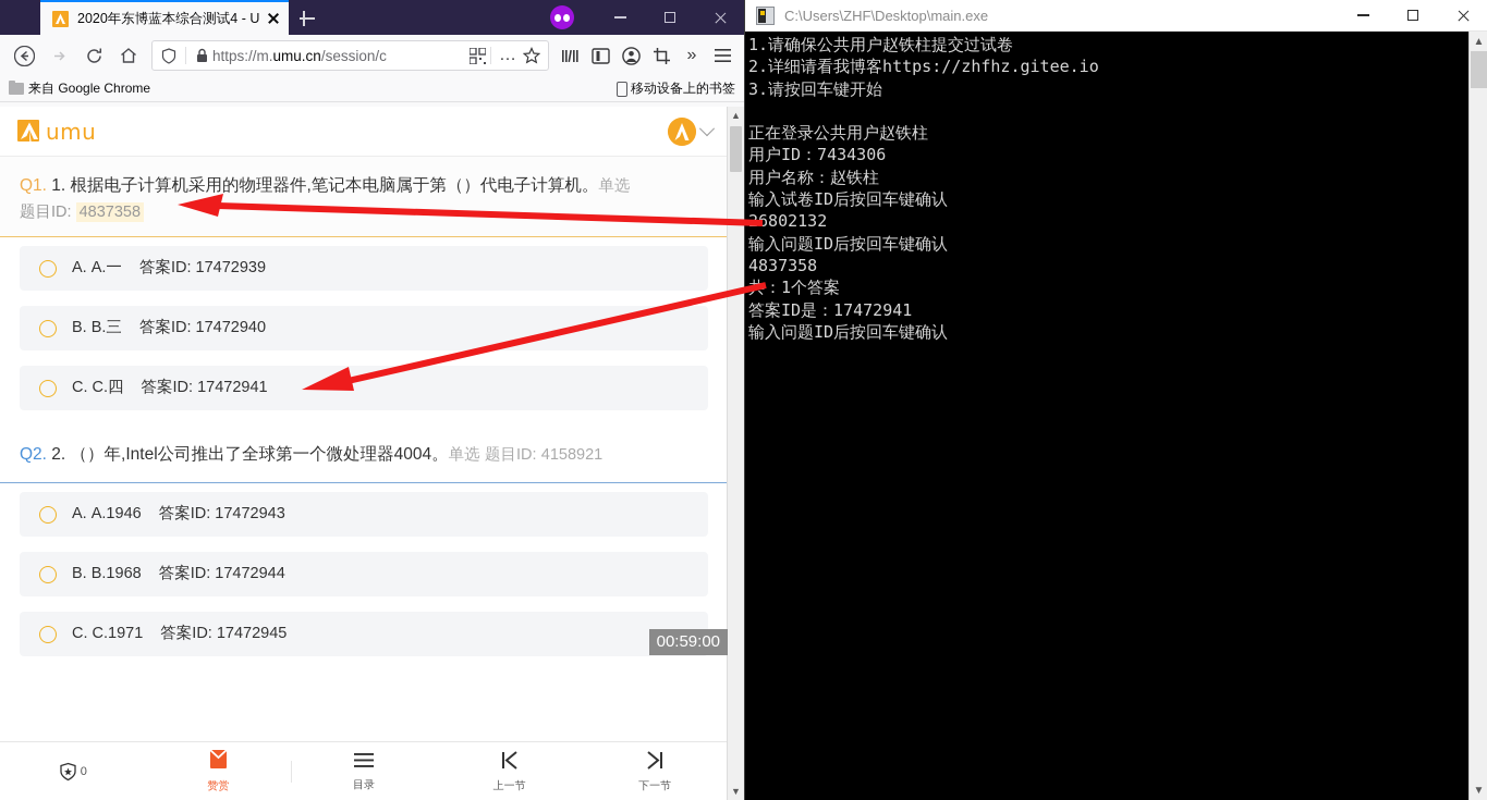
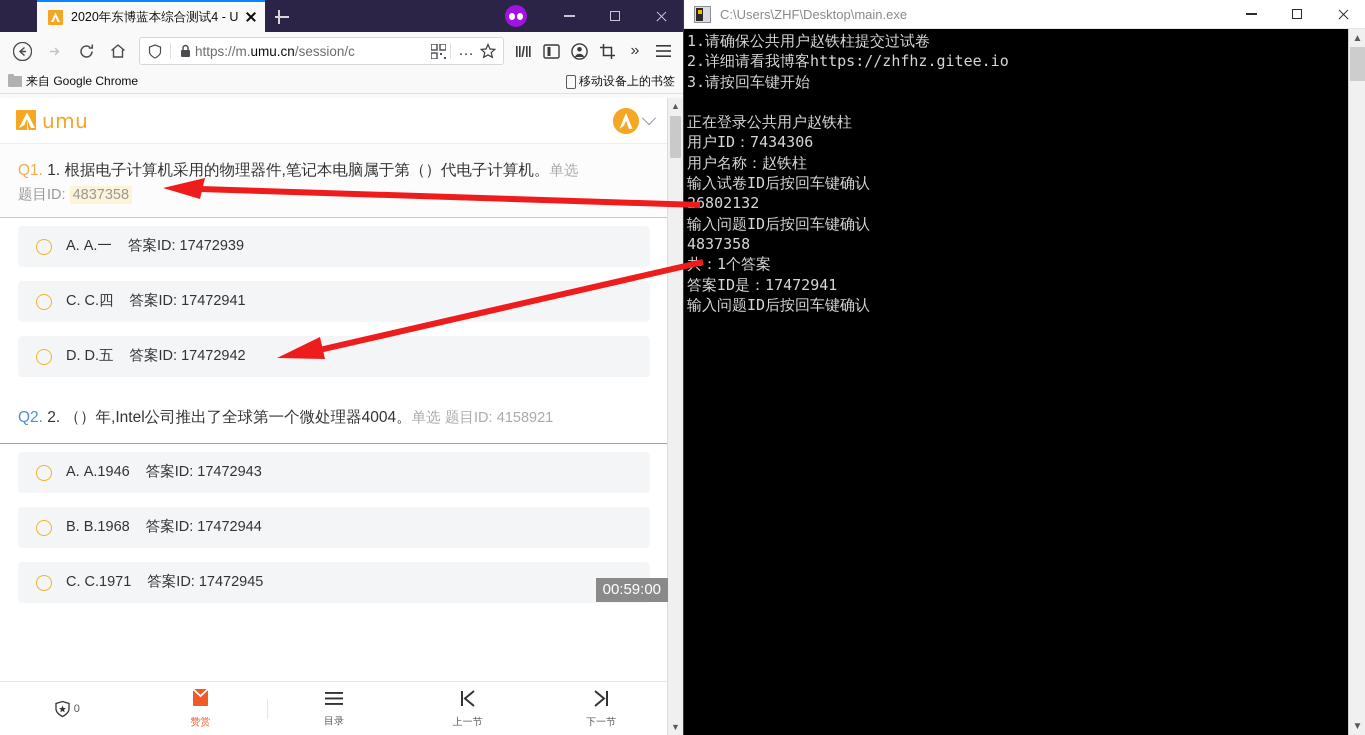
  2020年东博蓝本综合测试4 - U
  https://m.umu.cn/session/c
  …
  »
  来自 Google Chrome
  移动设备上的书签
  umu
  Q1. 1. 根据电子计算机采用的物理器件,笔记本电脑属于第（）代电子计算机。单选
  题目ID: 4837358
  A. A.一 答案ID: 17472939
- B. B.三 答案ID: 17472940
  C. C.四 答案ID: 17472941
+ D. D.五 答案ID: 17472942
  Q2. 2. （）年,Intel公司推出了全球第一个微处理器4004。单选 题目ID: 4158921
  A. A.1946 答案ID: 17472943
  B. B.1968 答案ID: 17472944
  C. C.1971 答案ID: 17472945
  0
  赞赏
  目录
  上一节
  下一节
  00:59:00
  ▲
  ▼
  C:\Users\ZHF\Desktop\main.exe
  1.请确保公共用户赵铁柱提交过试卷
  2.详细请看我博客https://zhfhz.gitee.io
  3.请按回车键开始
  正在登录公共用户赵铁柱
  用户ID：7434306
  用户名称：赵铁柱
  输入试卷ID后按回车键确认
  6802132
  输入问题ID后按回车键确认
  4837358
  ：1个答案
  答案ID是：17472941
  输入问题ID后按回车键确认
  ▲
  ▼
